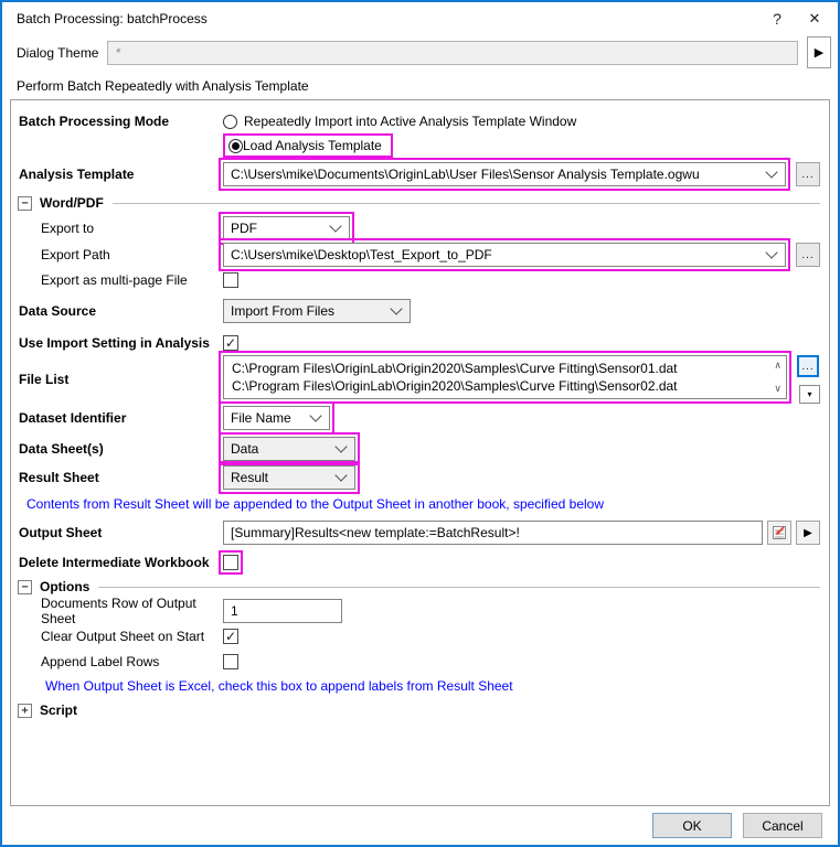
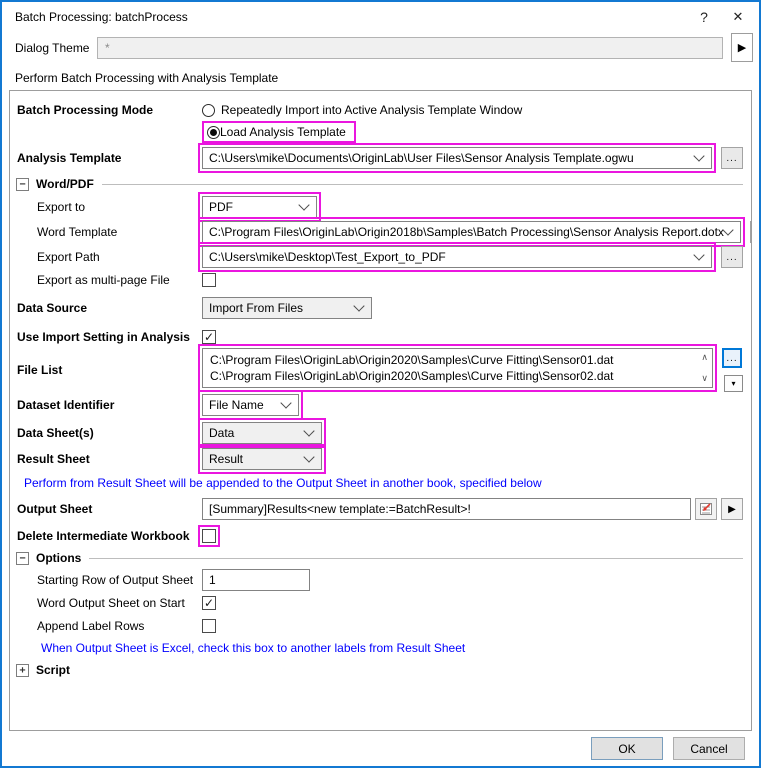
  Batch Processing: batchProcess
  ?
  ✕
  Dialog Theme
  *
  ▶
- Perform Batch Repeatedly with Analysis Template
+ Perform Batch Processing with Analysis Template
  Batch Processing Mode
  Repeatedly Import into Active Analysis Template Window
  Load Analysis Template
  Analysis Template
  C:\Users\mike\Documents\OriginLab\User Files\Sensor Analysis Template.ogwu
  ...
  −
  Word/PDF
  Export to
  PDF
+ Word Template
+ C:\Program Files\OriginLab\Origin2018b\Samples\Batch Processing\Sensor Analysis Report.dotx
  Export Path
  C:\Users\mike\Desktop\Test_Export_to_PDF
  ...
  Export as multi-page File
  Data Source
  Import From Files
  Use Import Setting in Analysis
  ✓
  File List
  C:\Program Files\OriginLab\Origin2020\Samples\Curve Fitting\Sensor01.dat
  C:\Program Files\OriginLab\Origin2020\Samples\Curve Fitting\Sensor02.dat
  ∧
  ∨
  ...
  ▾
  Dataset Identifier
  File Name
  Data Sheet(s)
  Data
  Result Sheet
  Result
- Contents from Result Sheet will be appended to the Output Sheet in another book, specified below
+ Perform from Result Sheet will be appended to the Output Sheet in another book, specified below
  Output Sheet
  [Summary]Results<new template:=BatchResult>!
  ▶
  Delete Intermediate Workbook
  −
  Options
- Documents Row of Output Sheet
+ Starting Row of Output Sheet
  1
- Clear Output Sheet on Start
+ Word Output Sheet on Start
  ✓
  Append Label Rows
- When Output Sheet is Excel, check this box to append labels from Result Sheet
+ When Output Sheet is Excel, check this box to another labels from Result Sheet
  +
  Script
  OK
  Cancel
